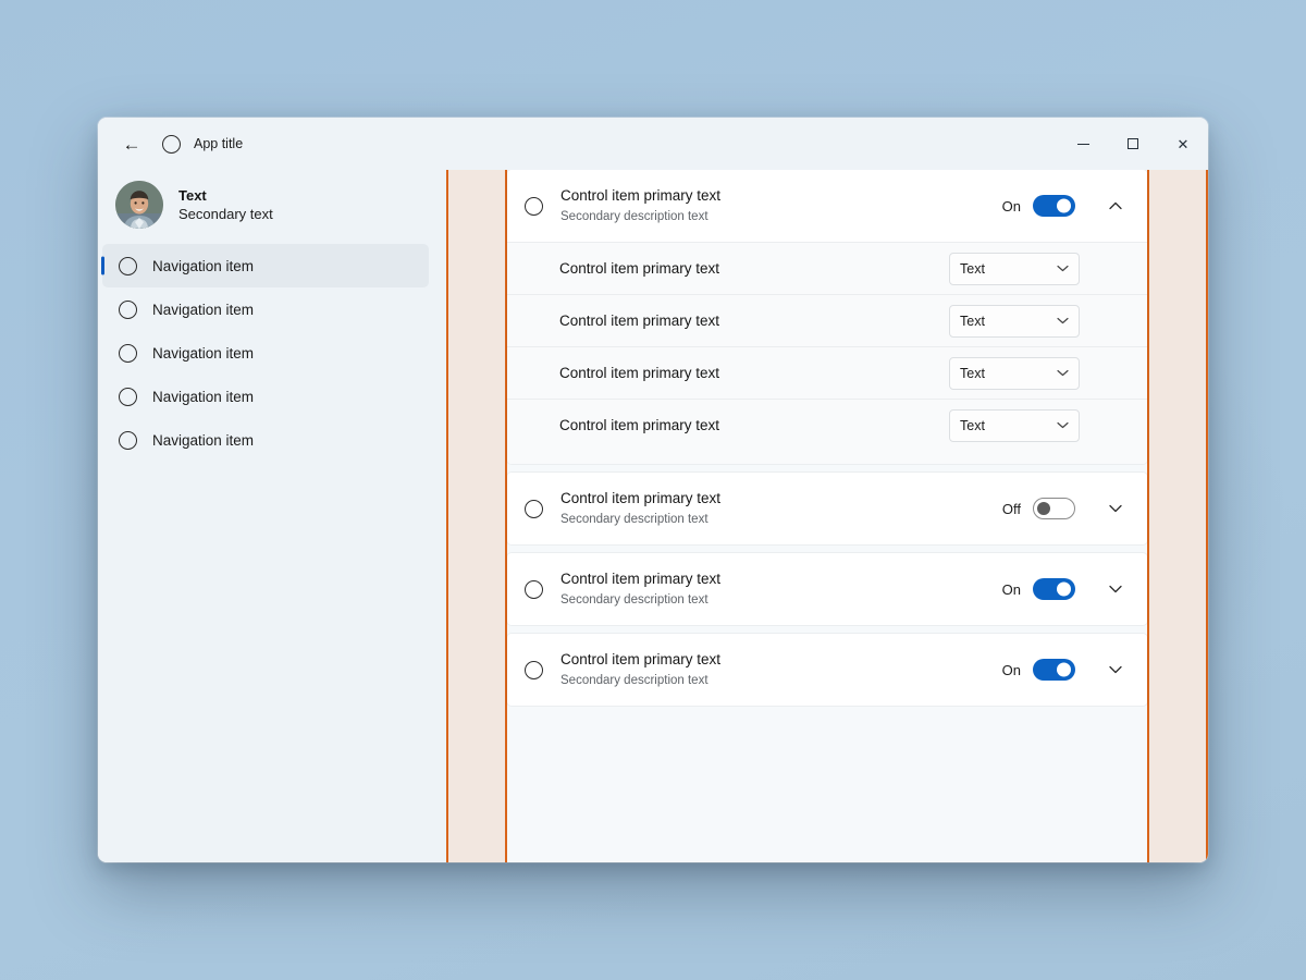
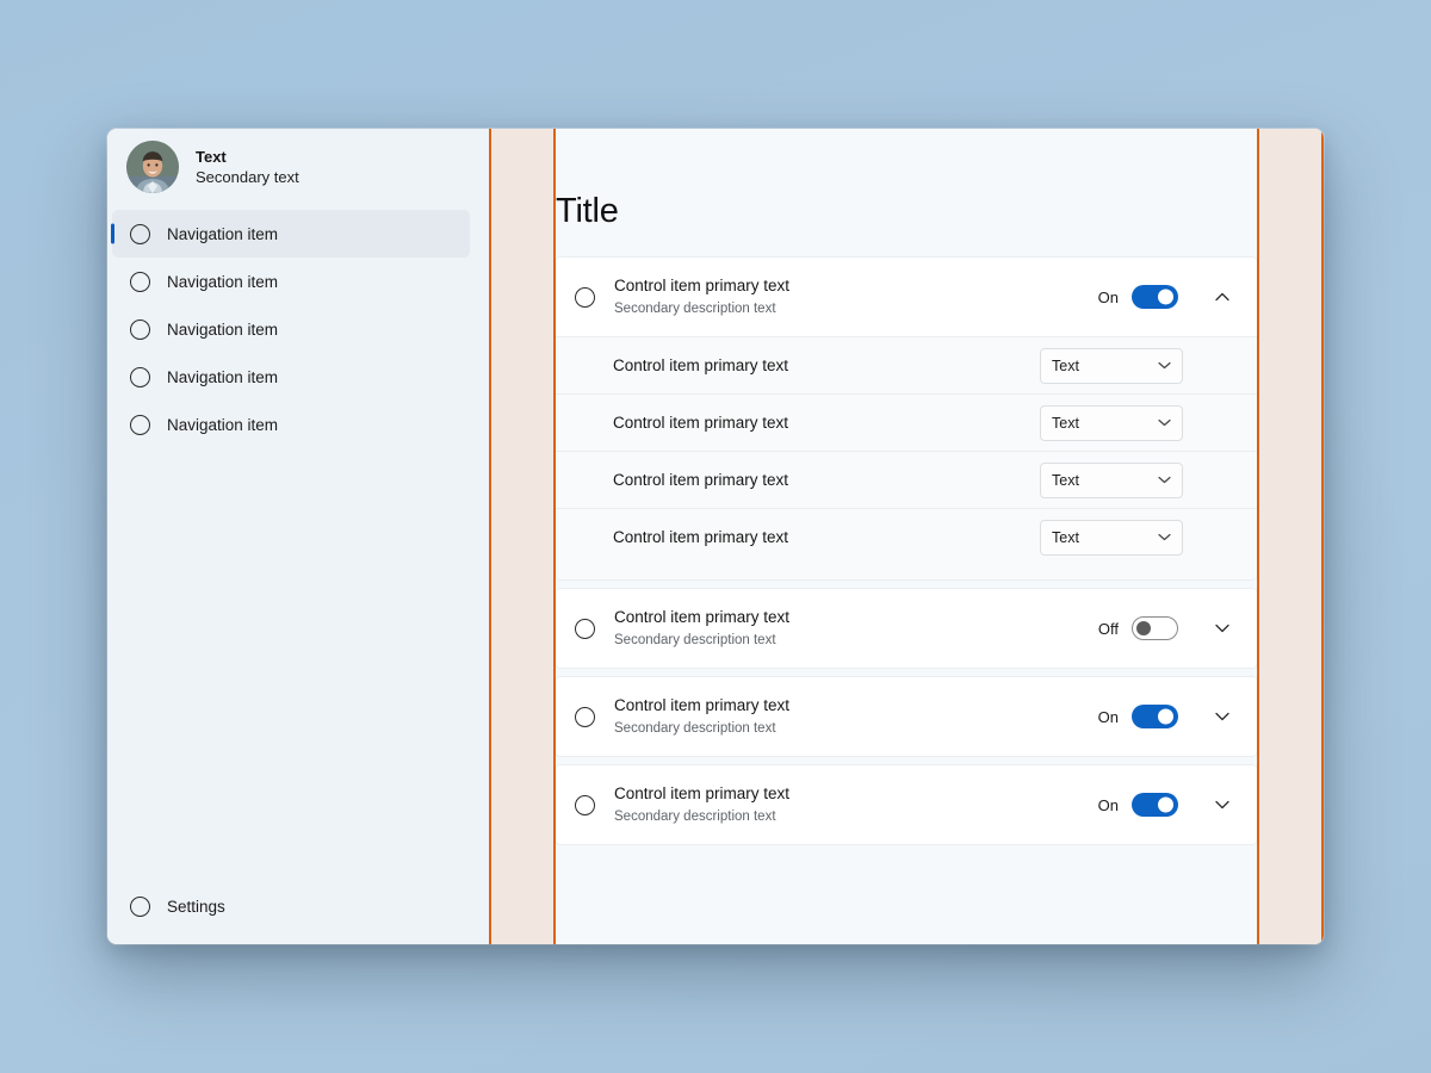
- ←
- App title
- ✕
  Text
  Secondary text
  Navigation item
  Navigation item
  Navigation item
  Navigation item
  Navigation item
+ Settings
+ Title
  Control item primary text
  Secondary description text
  On
  Control item primary text
  Text
  Control item primary text
  Text
  Control item primary text
  Text
  Control item primary text
  Text
  Control item primary text
  Secondary description text
  Off
  Control item primary text
  Secondary description text
  On
  Control item primary text
  Secondary description text
  On
